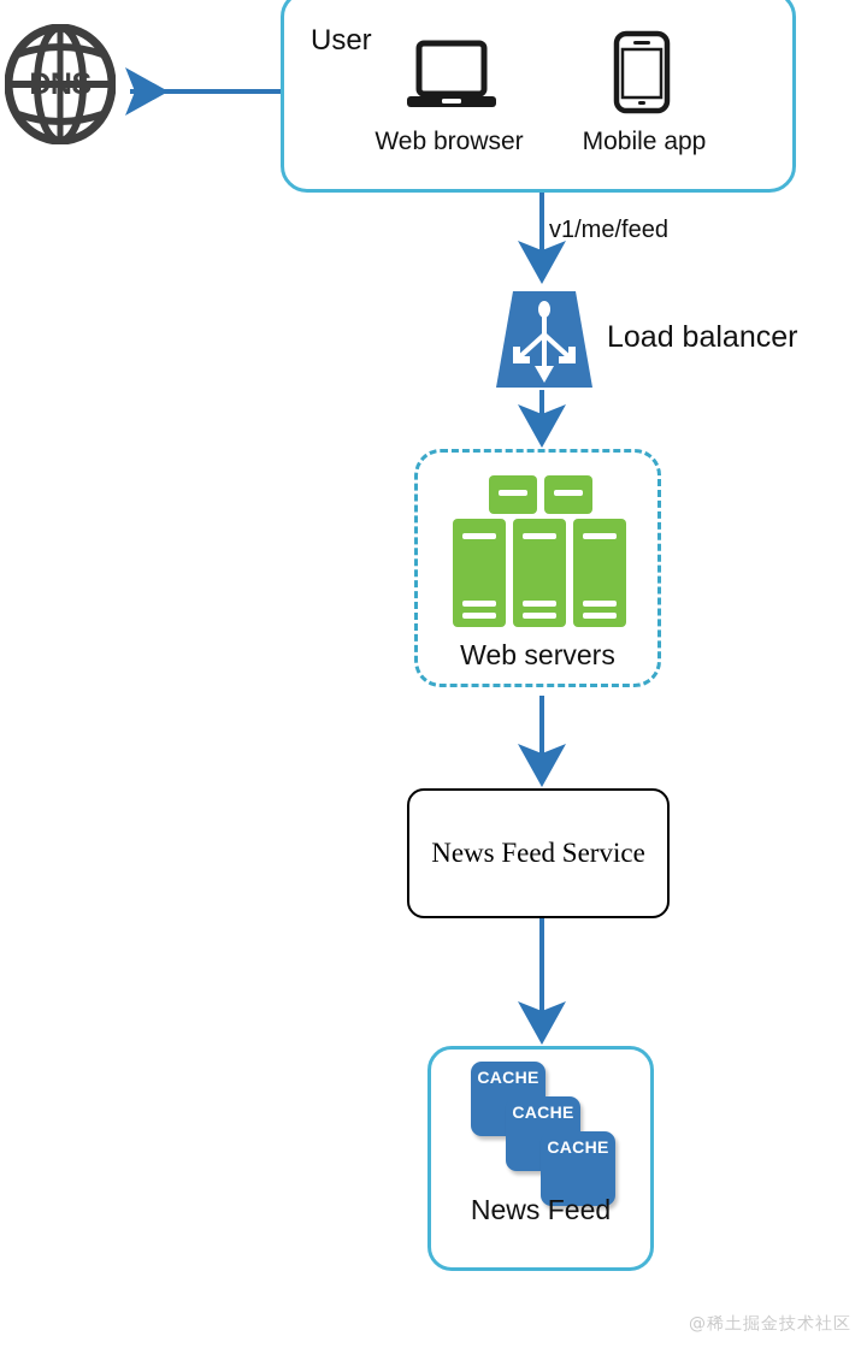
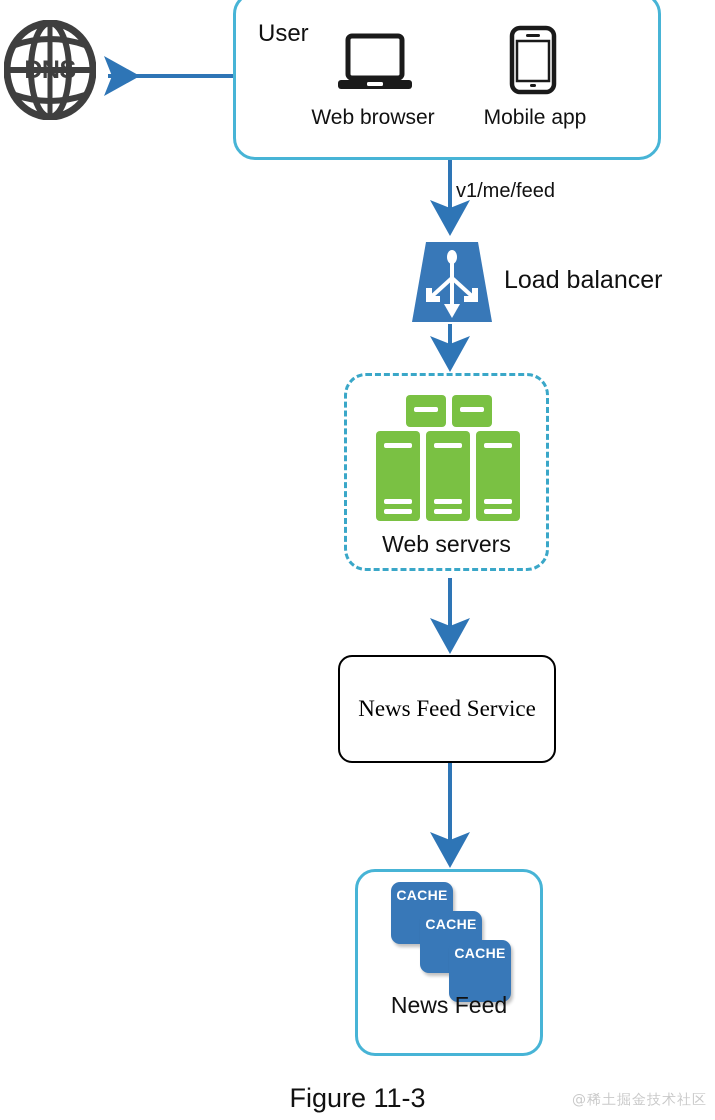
  DNS
  User
  Web browser
  Mobile app
  v1/me/feed
  Load balancer
  Web servers
  News Feed Service
  CACHE
  CACHE
  CACHE
  News Feed
+ Figure 11-3
  @稀土掘金技术社区
